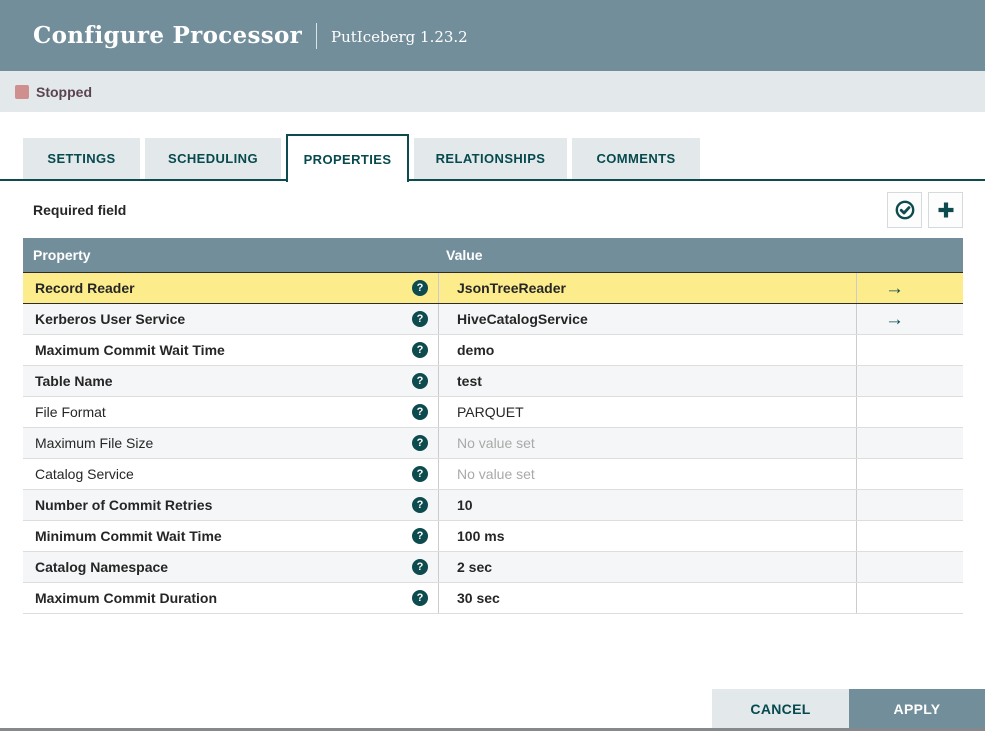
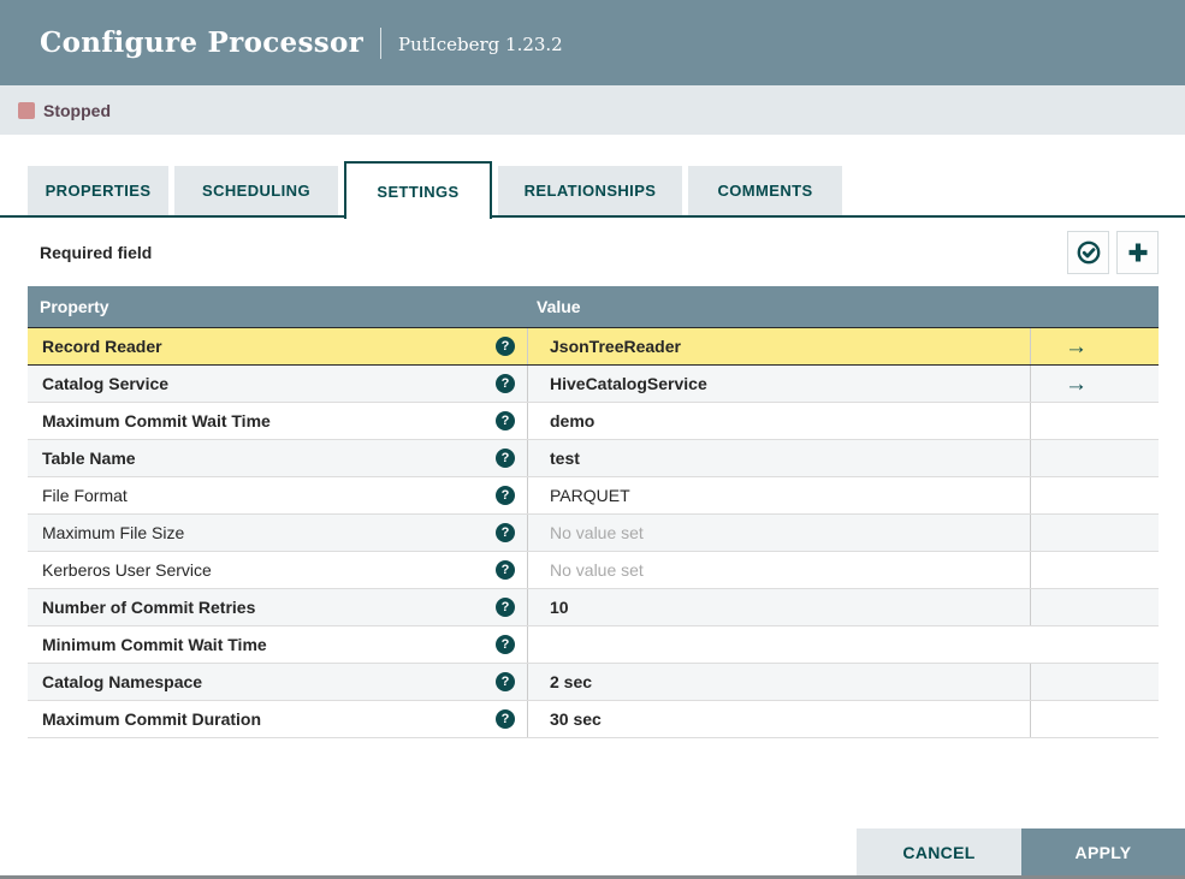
  Configure Processor
  PutIceberg 1.23.2
  Stopped
- SETTINGS
+ PROPERTIES
  SCHEDULING
- PROPERTIES
+ SETTINGS
  RELATIONSHIPS
  COMMENTS
  Required field
  Property
  Value
  Record Reader
  ?
  JsonTreeReader
  →
- Kerberos User Service
+ Catalog Service
  ?
  HiveCatalogService
  →
  Maximum Commit Wait Time
  ?
  demo
  Table Name
  ?
  test
  File Format
  ?
  PARQUET
  Maximum File Size
  ?
  No value set
- Catalog Service
+ Kerberos User Service
  ?
  No value set
  Number of Commit Retries
  ?
  10
  Minimum Commit Wait Time
  ?
- 100 ms
  Catalog Namespace
  ?
  2 sec
  Maximum Commit Duration
  ?
  30 sec
  CANCEL
  APPLY
